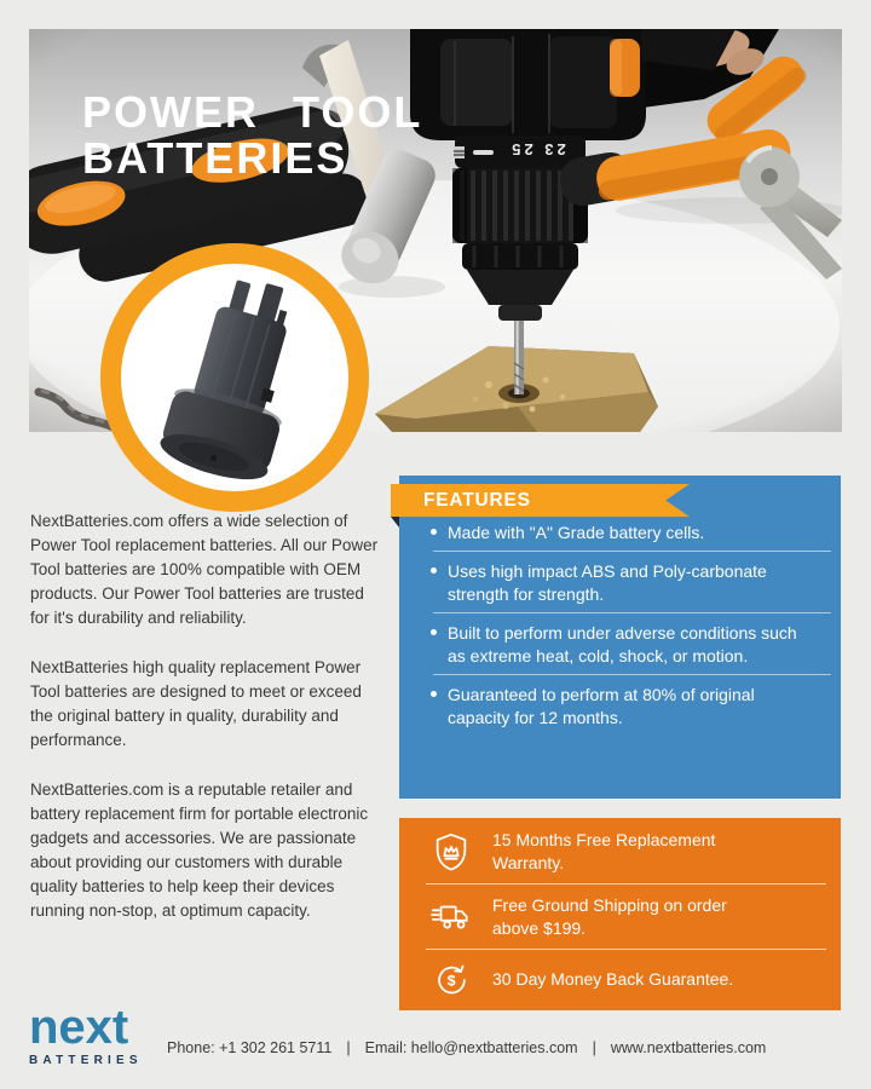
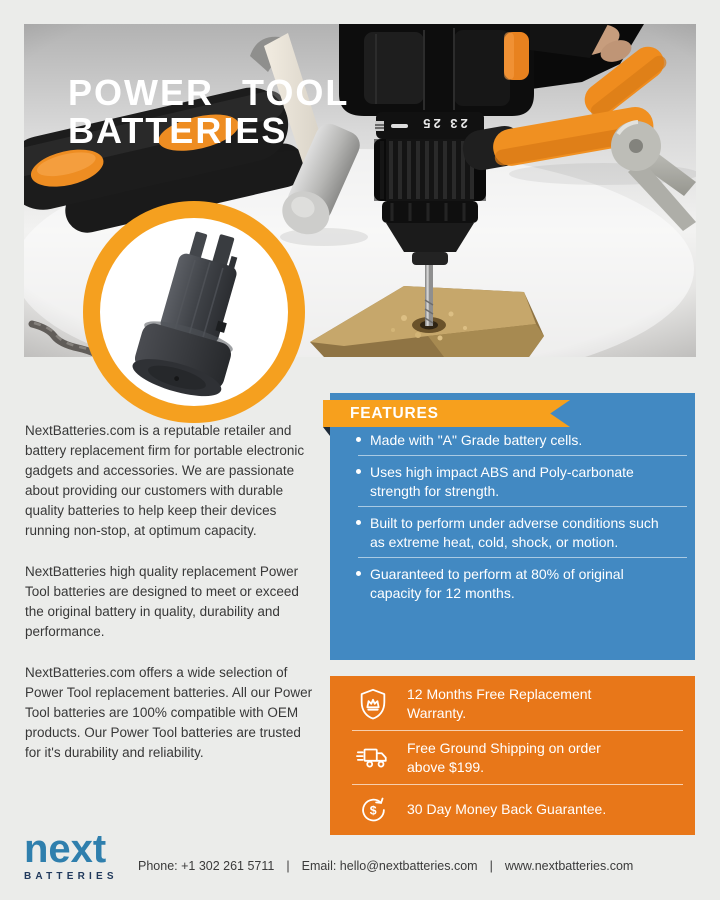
  POWER TOOL
  BATTERIES
- NextBatteries.com offers a wide selection of Power Tool replacement batteries. All our Power Tool batteries are 100% compatible with OEM products. Our Power Tool batteries are trusted for it's durability and reliability.
+ NextBatteries.com is a reputable retailer and battery replacement firm for portable electronic gadgets and accessories. We are passionate about providing our customers with durable quality batteries to help keep their devices running non-stop, at optimum capacity.
  NextBatteries high quality replacement Power Tool batteries are designed to meet or exceed the original battery in quality, durability and performance.
- NextBatteries.com is a reputable retailer and battery replacement firm for portable electronic gadgets and accessories. We are passionate about providing our customers with durable quality batteries to help keep their devices running non-stop, at optimum capacity.
+ NextBatteries.com offers a wide selection of Power Tool replacement batteries. All our Power Tool batteries are 100% compatible with OEM products. Our Power Tool batteries are trusted for it's durability and reliability.
  FEATURES
  Made with "A" Grade battery cells.
  Uses high impact ABS and Poly-carbonate strength for strength.
  Built to perform under adverse conditions such as extreme heat, cold, shock, or motion.
  Guaranteed to perform at 80% of original capacity for 12 months.
- 15 Months Free Replacement Warranty.
+ 12 Months Free Replacement Warranty.
  Free Ground Shipping on order above $199.
  $
  30 Day Money Back Guarantee.
  next
  BATTERIES
  Phone: +1 302 261 5711
  |
  Email: hello@nextbatteries.com
  |
  www.nextbatteries.com
